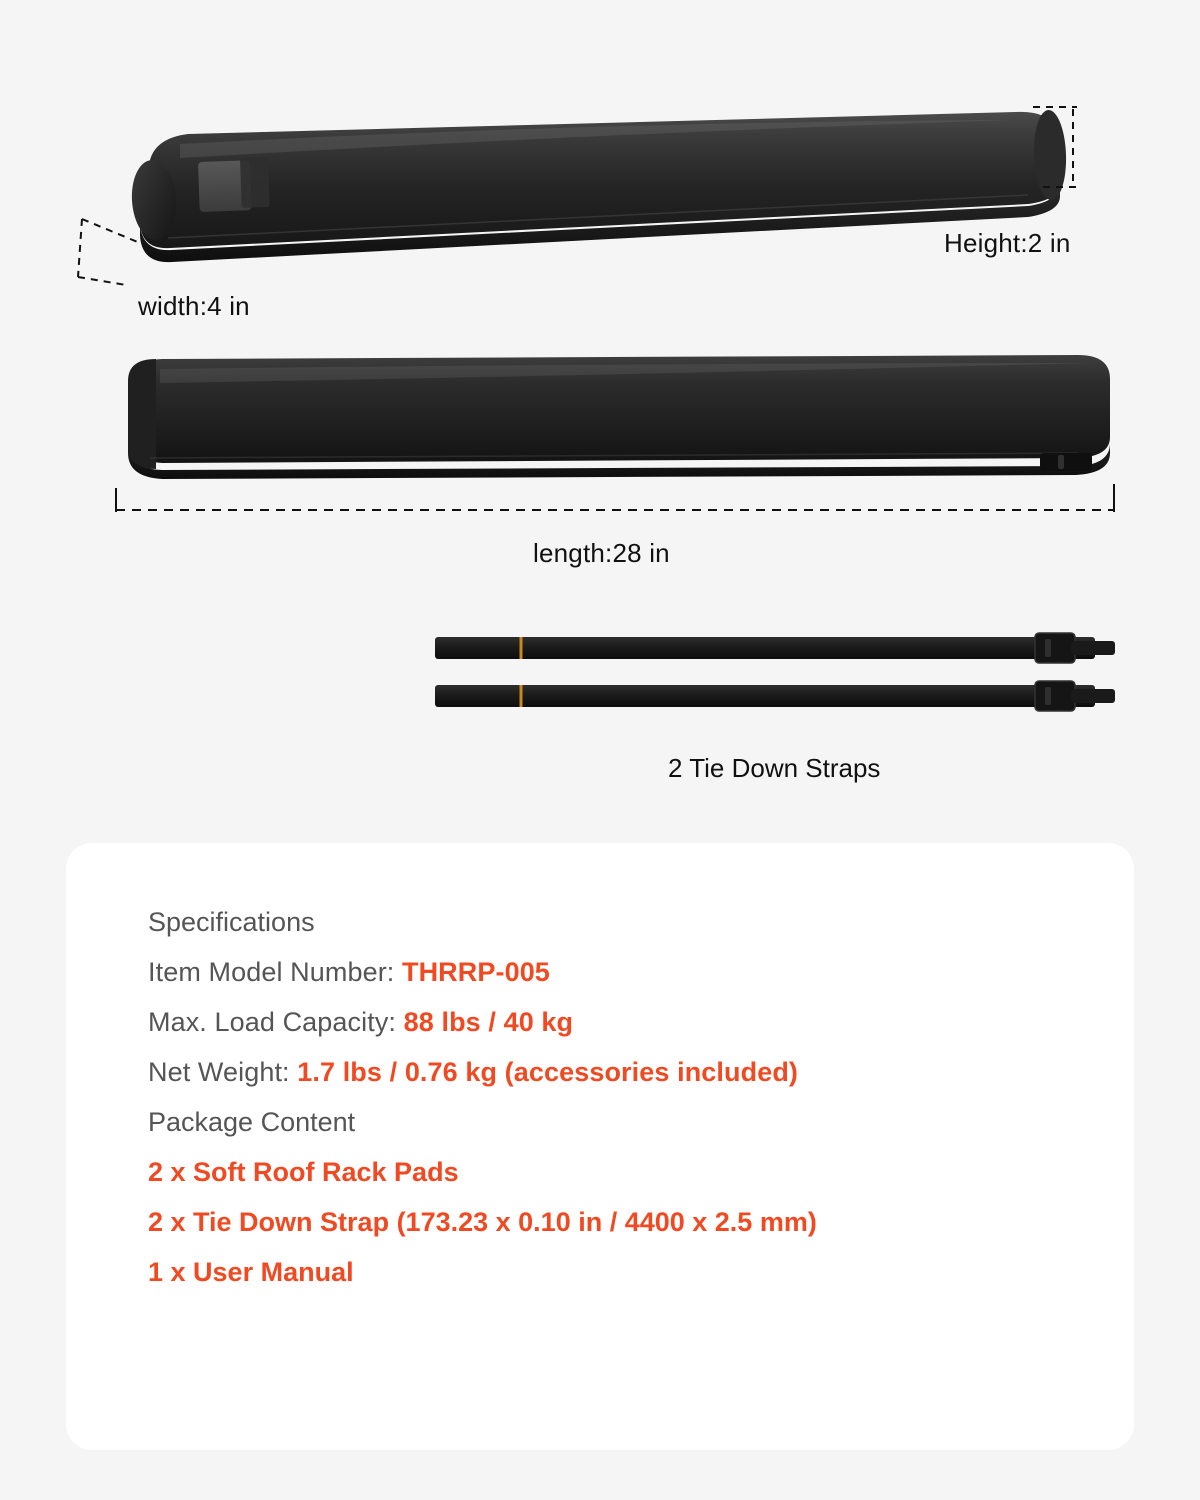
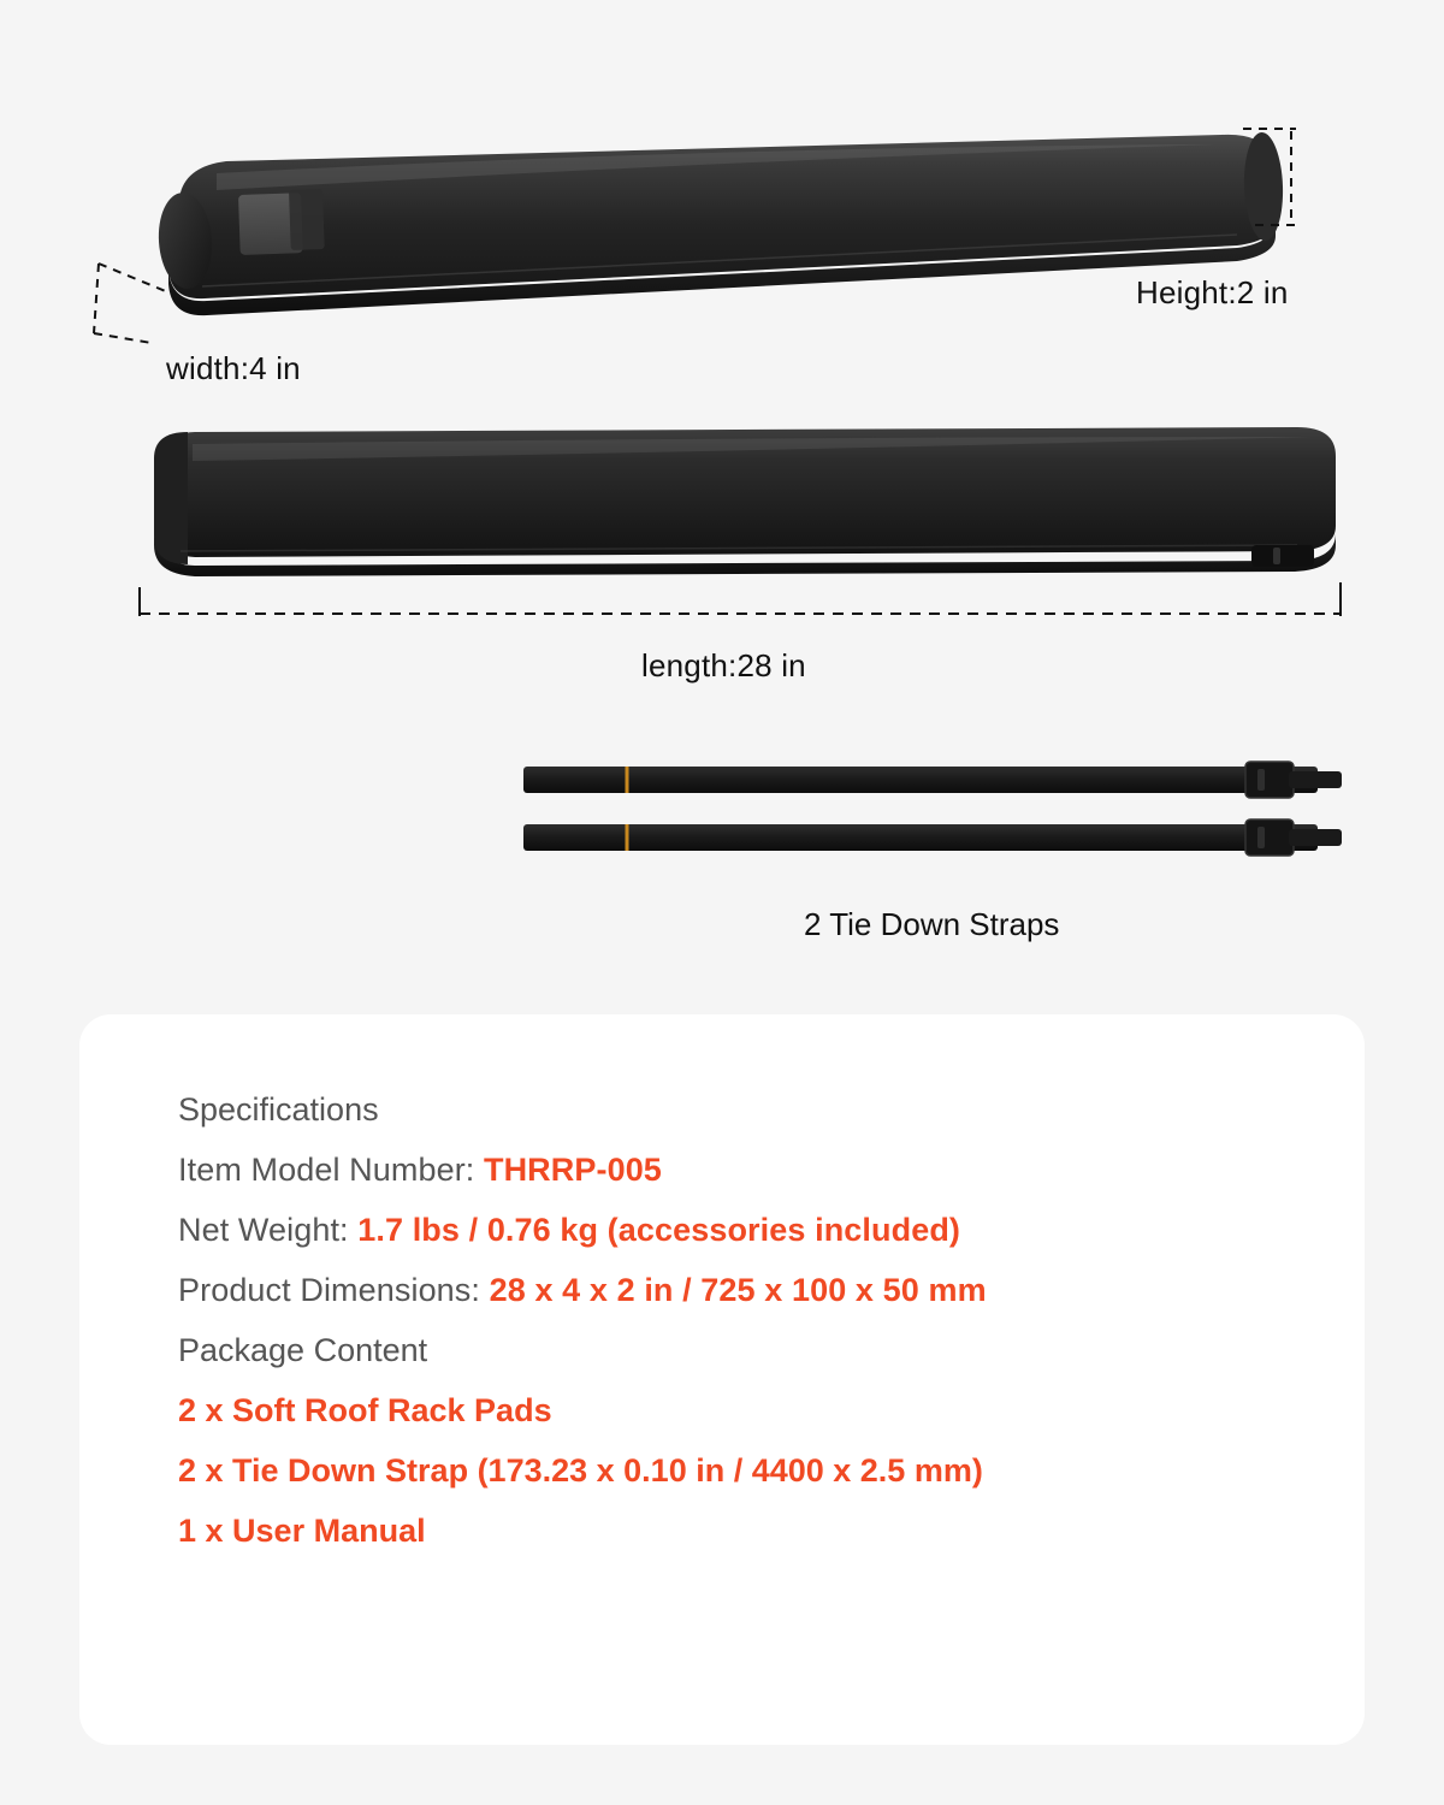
  Height:2 in
  width:4 in
  length:28 in
  2 Tie Down Straps
  Specifications
  Item Model Number: THRRP-005
- Max. Load Capacity: 88 lbs / 40 kg
  Net Weight: 1.7 lbs / 0.76 kg (accessories included)
+ Product Dimensions: 28 x 4 x 2 in / 725 x 100 x 50 mm
  Package Content
  2 x Soft Roof Rack Pads
  2 x Tie Down Strap (173.23 x 0.10 in / 4400 x 2.5 mm)
  1 x User Manual
